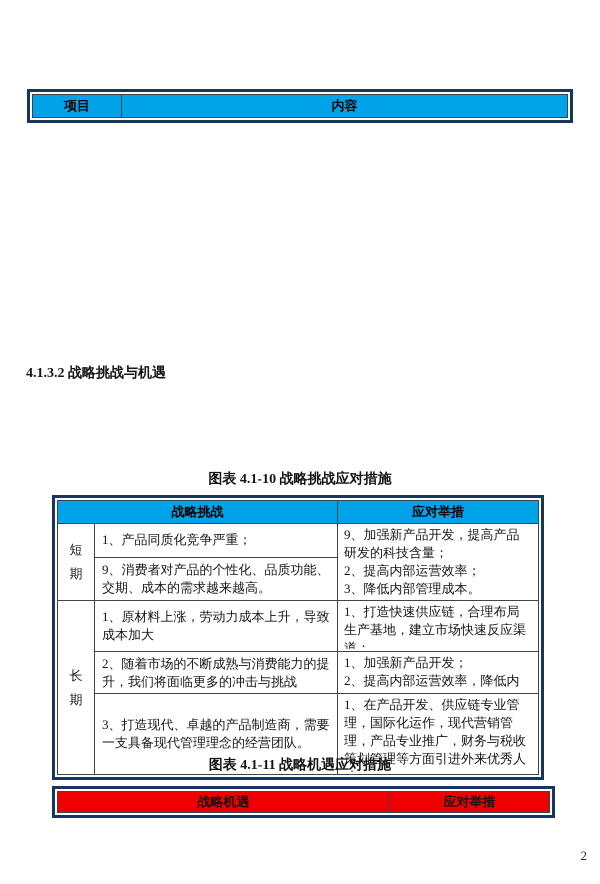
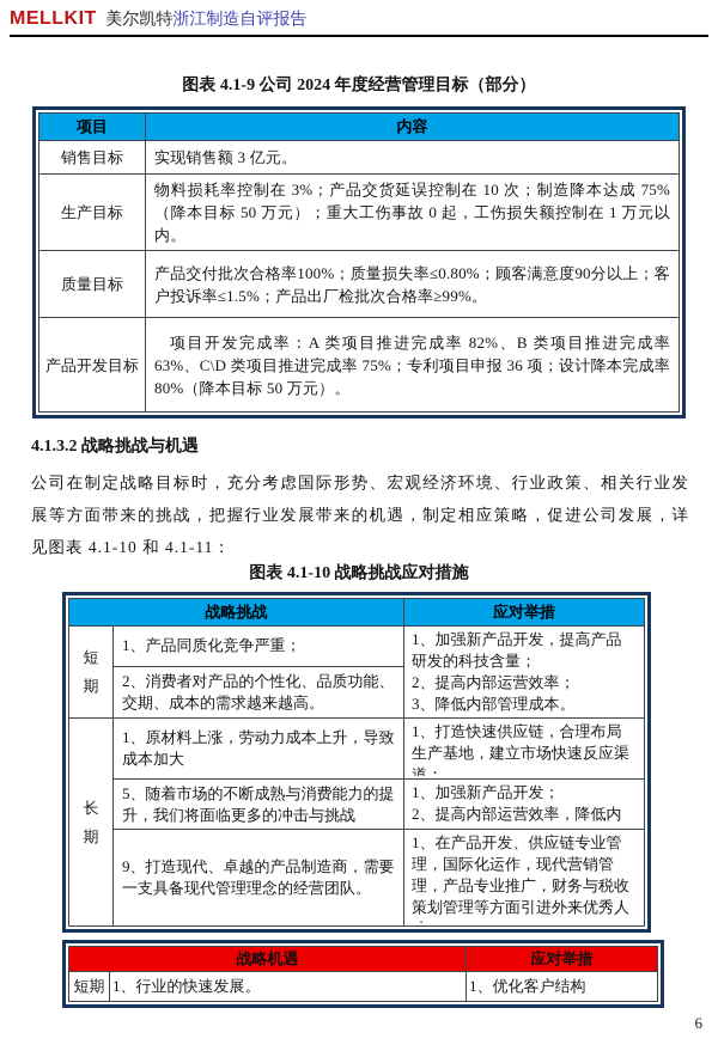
+ MELLKIT 美尔凯特浙江制造自评报告
+ 图表 4.1-9 公司 2024 年度经营管理目标（部分）
  项目	内容
+ 销售目标	实现销售额 3 亿元。
+ 生产目标	物料损耗率控制在 3%；产品交货延误控制在 10 次；制造降本达成 75%（降本目标 50 万元）；重大工伤事故 0 起，工伤损失额控制在 1 万元以内。
+ 质量目标	产品交付批次合格率100%；质量损失率≤0.80%；顾客满意度90分以上；客户投诉率≤1.5%；产品出厂检批次合格率≥99%。
+ 产品开发目标	项目开发完成率：A 类项目推进完成率 82%、B 类项目推进完成率 63%、C\D 类项目推进完成率 75%；专利项目申报 36 项；设计降本完成率 80%（降本目标 50 万元）。
  4.1.3.2 战略挑战与机遇
+ 公司在制定战略目标时，充分考虑国际形势、宏观经济环境、行业政策、相关行业发展等方面带来的挑战，把握行业发展带来的机遇，制定相应策略，促进公司发展，详见图表 4.1-10 和 4.1-11：
  图表 4.1-10 战略挑战应对措施
  战略挑战	应对举措
- 短期	1、产品同质化竞争严重；	9、加强新产品开发，提高产品研发的科技含量； 2、提高内部运营效率； 3、降低内部管理成本。
+ 短期	1、产品同质化竞争严重；	1、加强新产品开发，提高产品研发的科技含量； 2、提高内部运营效率； 3、降低内部管理成本。
- 9、消费者对产品的个性化、品质功能、交期、成本的需求越来越高。
+ 2、消费者对产品的个性化、品质功能、交期、成本的需求越来越高。
  长期	1、原材料上涨，劳动力成本上升，导致成本加大	1、打造快速供应链，合理布局生产基地，建立市场快速反应渠道；
- 2、随着市场的不断成熟与消费能力的提升，我们将面临更多的冲击与挑战	1、加强新产品开发； 2、提高内部运营效率，降低内
+ 5、随着市场的不断成熟与消费能力的提升，我们将面临更多的冲击与挑战	1、加强新产品开发； 2、提高内部运营效率，降低内
- 3、打造现代、卓越的产品制造商，需要一支具备现代管理理念的经营团队。	1、在产品开发、供应链专业管理，国际化运作，现代营销管理，产品专业推广，财务与税收策划管理等方面引进外来优秀人
+ 9、打造现代、卓越的产品制造商，需要一支具备现代管理理念的经营团队。	1、在产品开发、供应链专业管理，国际化运作，现代营销管理，产品专业推广，财务与税收策划管理等方面引进外来优秀人
- 图表 4.1-11 战略机遇应对措施
  战略机遇	应对举措
+ 短期	1、行业的快速发展。	1、优化客户结构
- 2
+ 6
